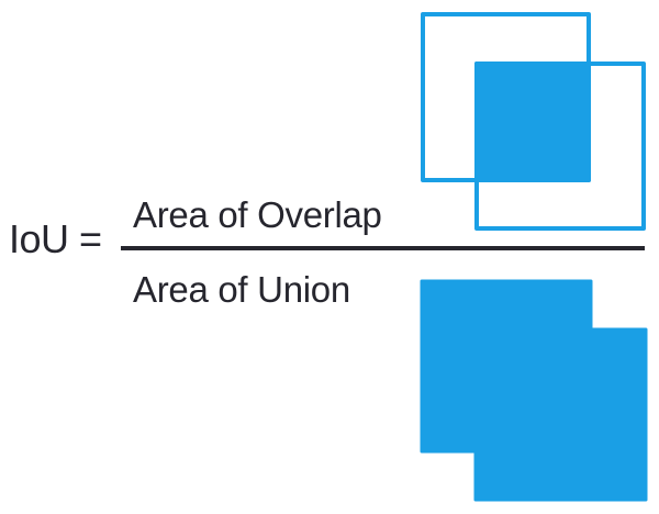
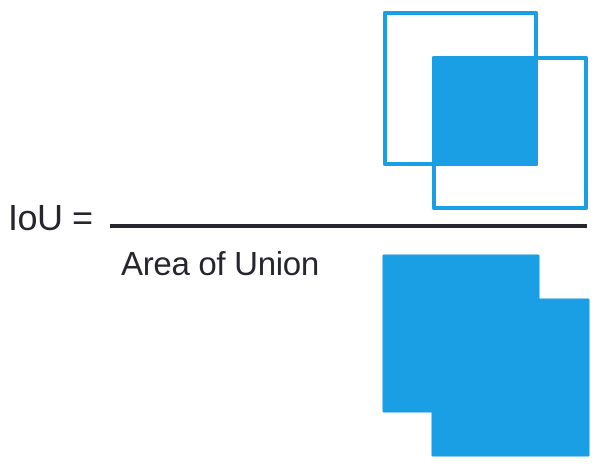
  IoU =
- Area of Overlap
  Area of Union
